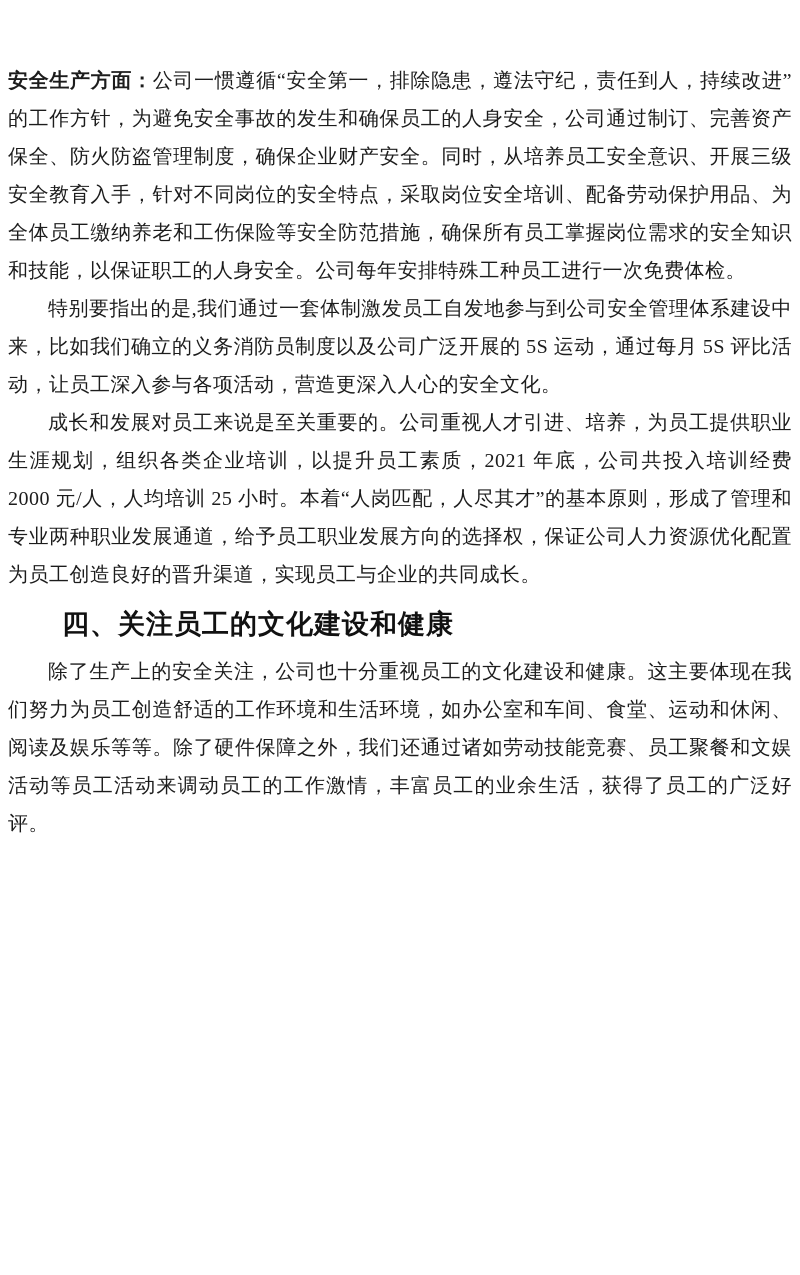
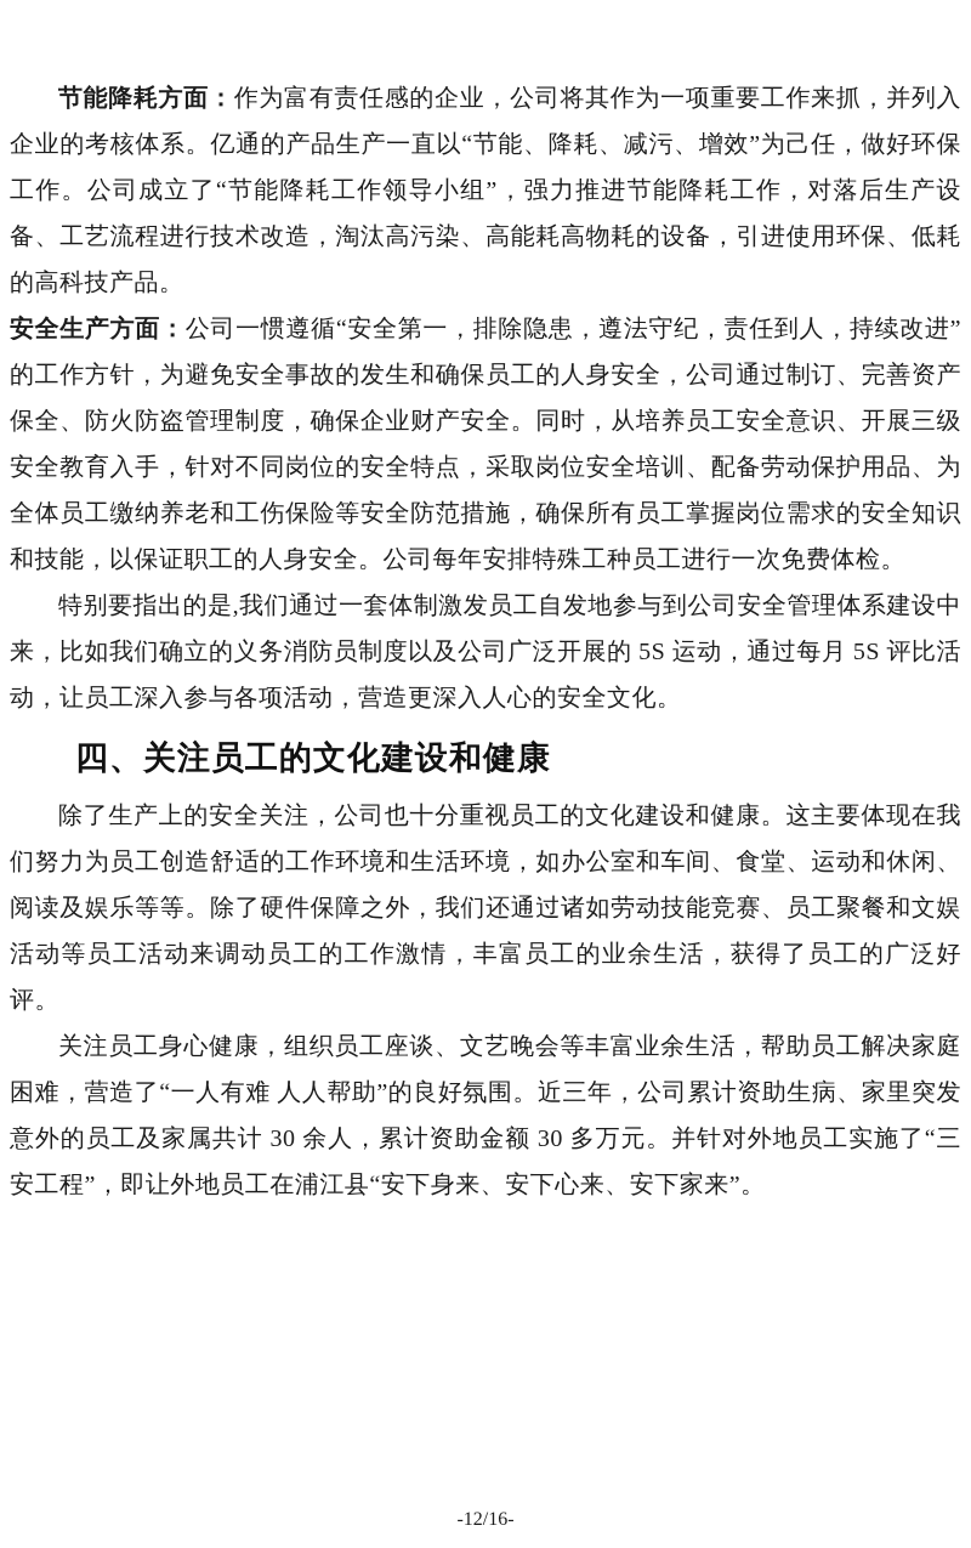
+ 节能降耗方面：作为富有责任感的企业，公司将其作为一项重要工作来抓，并列入企业的考核体系。亿通的产品生产一直以“节能、降耗、减污、增效”为己任，做好环保工作。公司成立了“节能降耗工作领导小组”，强力推进节能降耗工作，对落后生产设备、工艺流程进行技术改造，淘汰高污染、高能耗高物耗的设备，引进使用环保、低耗的高科技产品。
  安全生产方面：公司一惯遵循“安全第一，排除隐患，遵法守纪，责任到人，持续改进”的工作方针，为避免安全事故的发生和确保员工的人身安全，公司通过制订、完善资产保全、防火防盗管理制度，确保企业财产安全。同时，从培养员工安全意识、开展三级安全教育入手，针对不同岗位的安全特点，采取岗位安全培训、配备劳动保护用品、为全体员工缴纳养老和工伤保险等安全防范措施，确保所有员工掌握岗位需求的安全知识和技能，以保证职工的人身安全。公司每年安排特殊工种员工进行一次免费体检。
  特别要指出的是,我们通过一套体制激发员工自发地参与到公司安全管理体系建设中来，比如我们确立的义务消防员制度以及公司广泛开展的 5S 运动，通过每月 5S 评比活动，让员工深入参与各项活动，营造更深入人心的安全文化。
- 成长和发展对员工来说是至关重要的。公司重视人才引进、培养，为员工提供职业生涯规划，组织各类企业培训，以提升员工素质，2021 年底，公司共投入培训经费 2000 元/人，人均培训 25 小时。本着“人岗匹配，人尽其才”的基本原则，形成了管理和专业两种职业发展通道，给予员工职业发展方向的选择权，保证公司人力资源优化配置为员工创造良好的晋升渠道，实现员工与企业的共同成长。
  四、关注员工的文化建设和健康
  除了生产上的安全关注，公司也十分重视员工的文化建设和健康。这主要体现在我们努力为员工创造舒适的工作环境和生活环境，如办公室和车间、食堂、运动和休闲、阅读及娱乐等等。除了硬件保障之外，我们还通过诸如劳动技能竞赛、员工聚餐和文娱活动等员工活动来调动员工的工作激情，丰富员工的业余生活，获得了员工的广泛好评。
+ 关注员工身心健康，组织员工座谈、文艺晚会等丰富业余生活，帮助员工解决家庭困难，营造了“一人有难 人人帮助”的良好氛围。近三年，公司累计资助生病、家里突发意外的员工及家属共计 30 余人，累计资助金额 30 多万元。并针对外地员工实施了“三安工程”，即让外地员工在浦江县“安下身来、安下心来、安下家来”。
+ -12/16-
